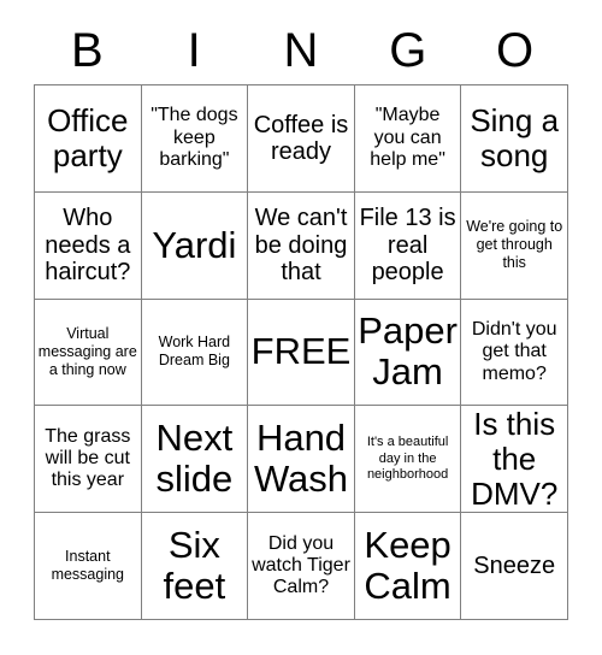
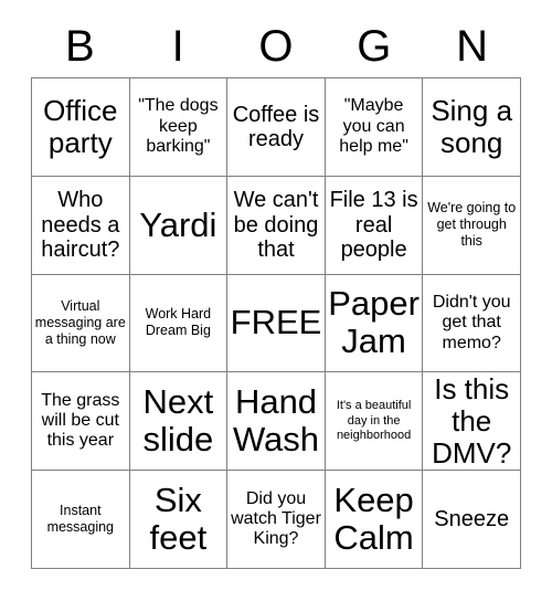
  B
  I
- N
+ O
  G
- O
+ N
  Office party
  "The dogs keep barking"
  Coffee is ready
  "Maybe you can help me"
  Sing a song
  Who needs a haircut?
  Yardi
  We can't be doing that
  File 13 is real people
  We're going to get through this
  Virtual messaging are a thing now
  Work Hard Dream Big
  FREE
  Paper Jam
  Didn't you get that memo?
  The grass will be cut this year
  Next slide
  Hand Wash
  It's a beautiful day in the neighborhood
  Is this the DMV?
  Instant messaging
  Six feet
- Did you watch Tiger Calm?
+ Did you watch Tiger King?
  Keep Calm
  Sneeze
